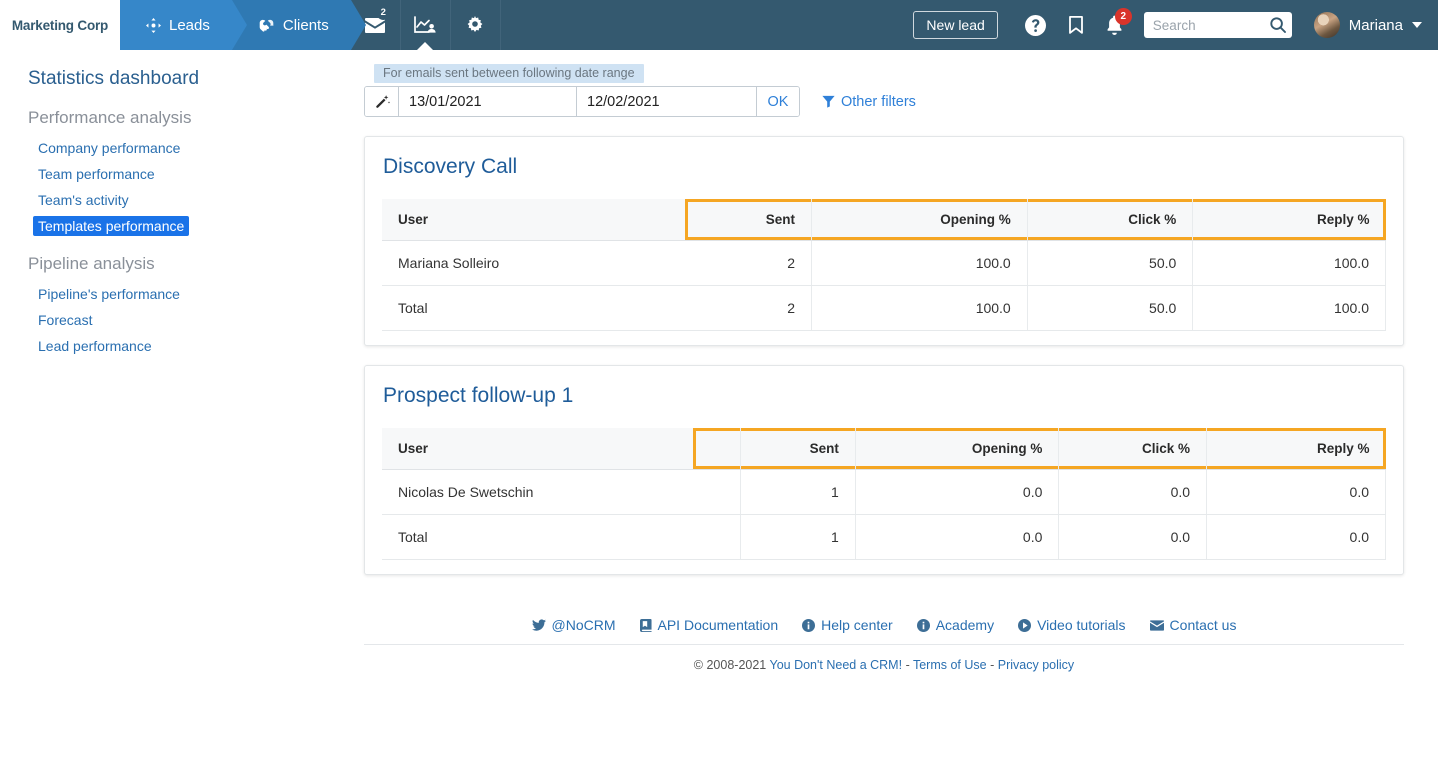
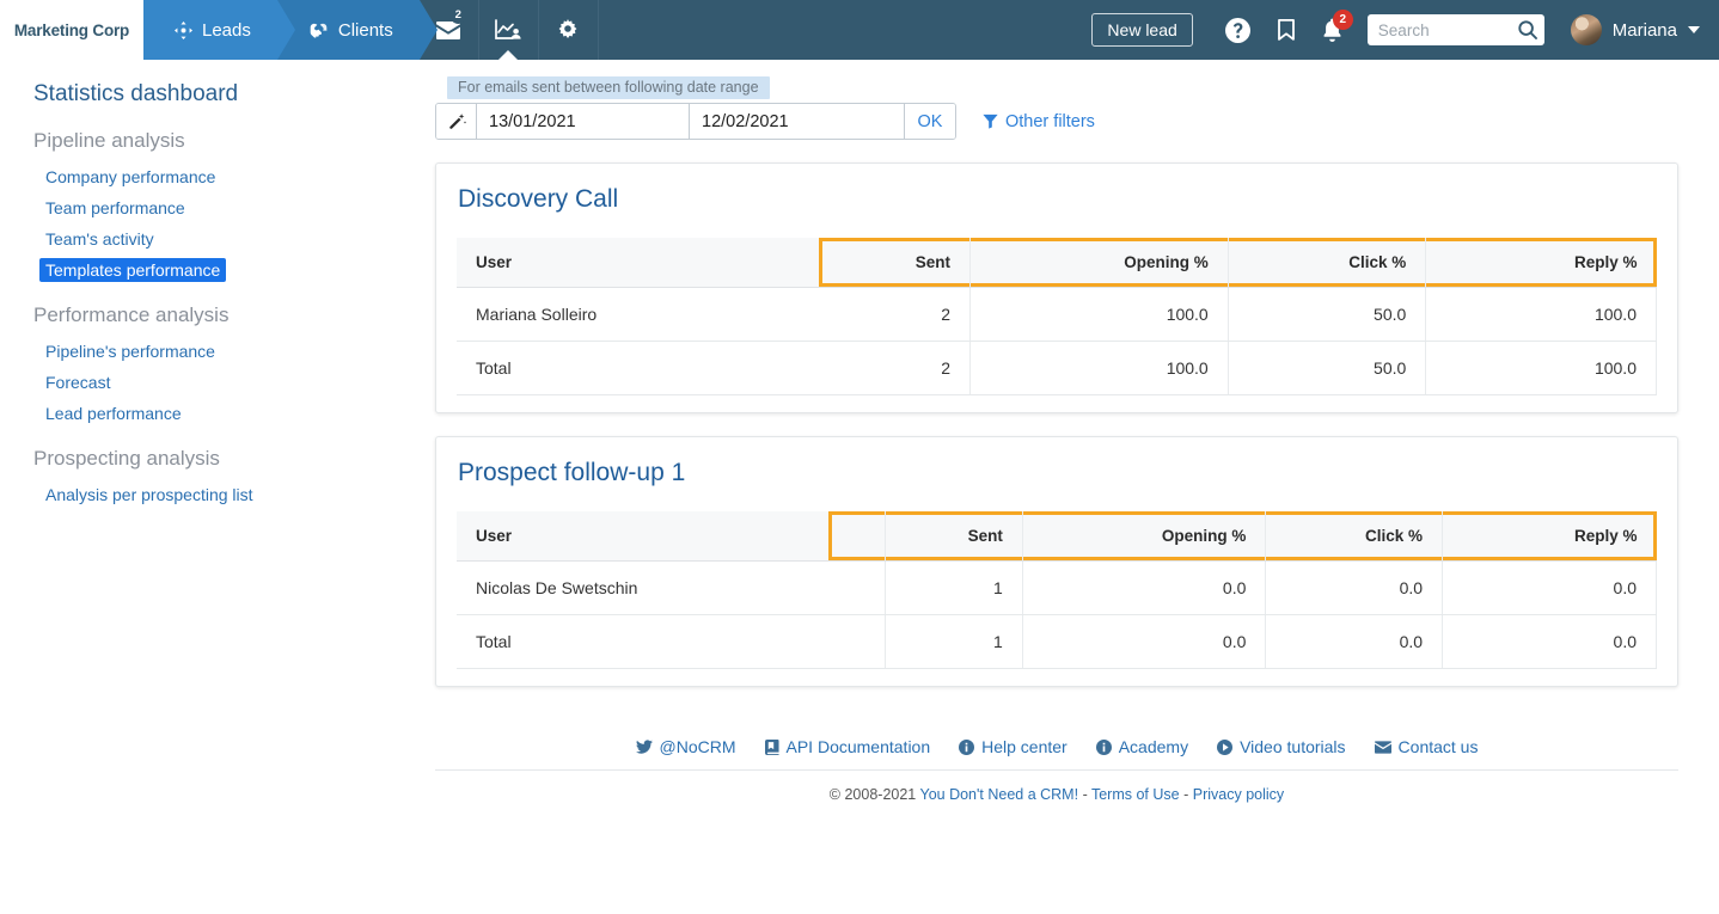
  Marketing Corp
  Leads
  Clients
  2
  New lead
  2
  Search
  Mariana
  Statistics dashboard
- Performance analysis
+ Pipeline analysis
  Company performance
  Team performance
  Team's activity
  Templates performance
- Pipeline analysis
+ Performance analysis
  Pipeline's performance
  Forecast
  Lead performance
+ Prospecting analysis
+ Analysis per prospecting list
  For emails sent between following date range
  13/01/2021
  12/02/2021
  OK
  Other filters
  Discovery Call
  User	Sent	Opening %	Click %	Reply %
  Mariana Solleiro	2	100.0	50.0	100.0
  Total	2	100.0	50.0	100.0
  Prospect follow-up 1
  User		Sent	Opening %	Click %	Reply %
  Nicolas De Swetschin		1	0.0	0.0	0.0
  Total		1	0.0	0.0	0.0
  @NoCRM
  API Documentation
  Help center
  Academy
  Video tutorials
  Contact us
  © 2008-2021 You Don't Need a CRM! - Terms of Use - Privacy policy
